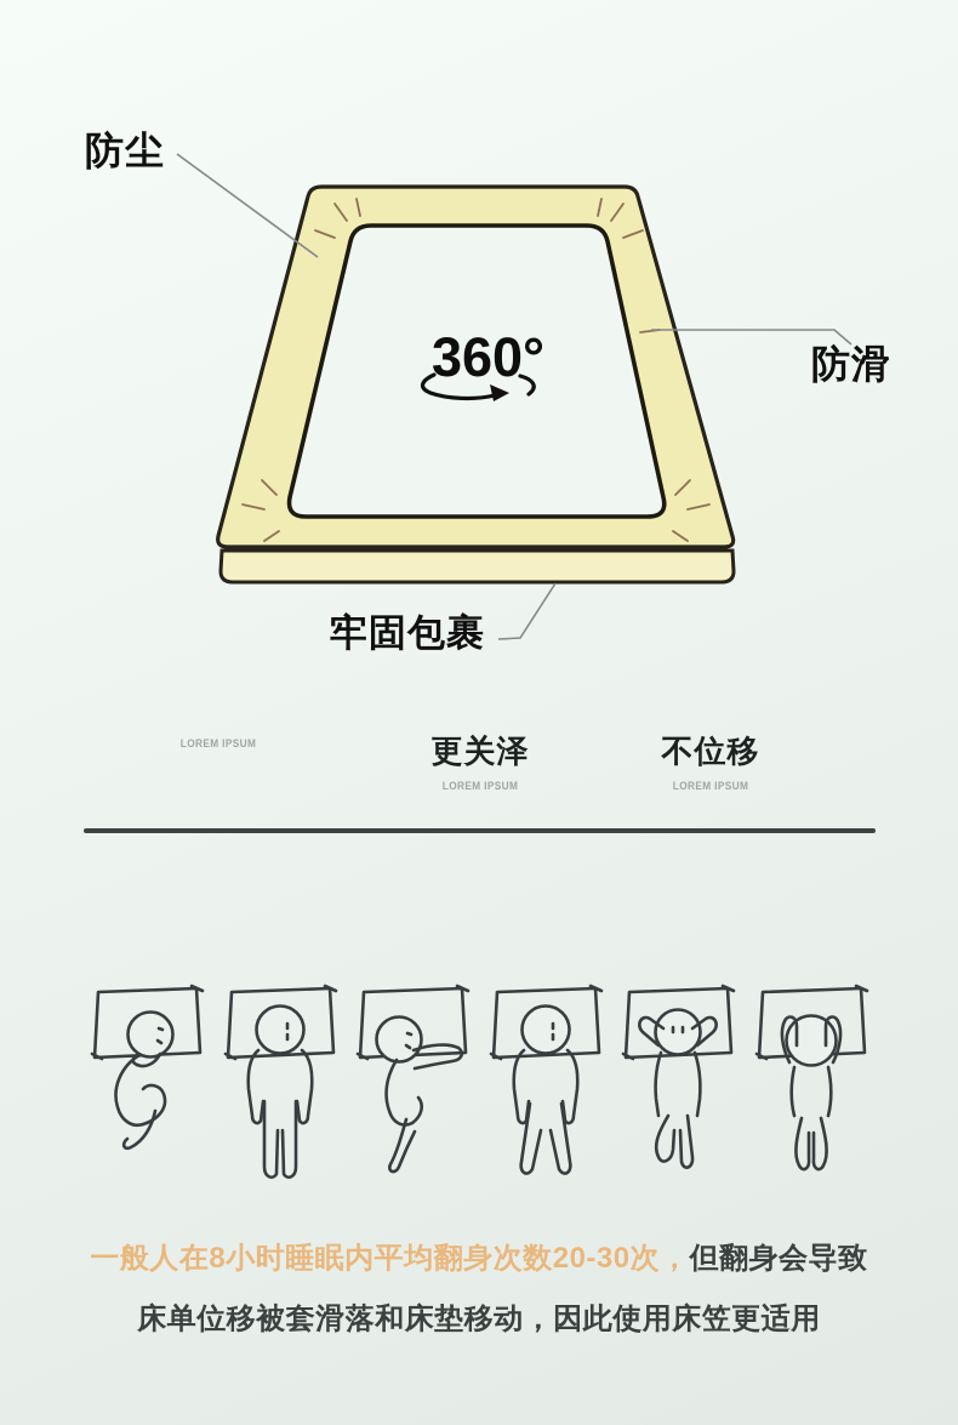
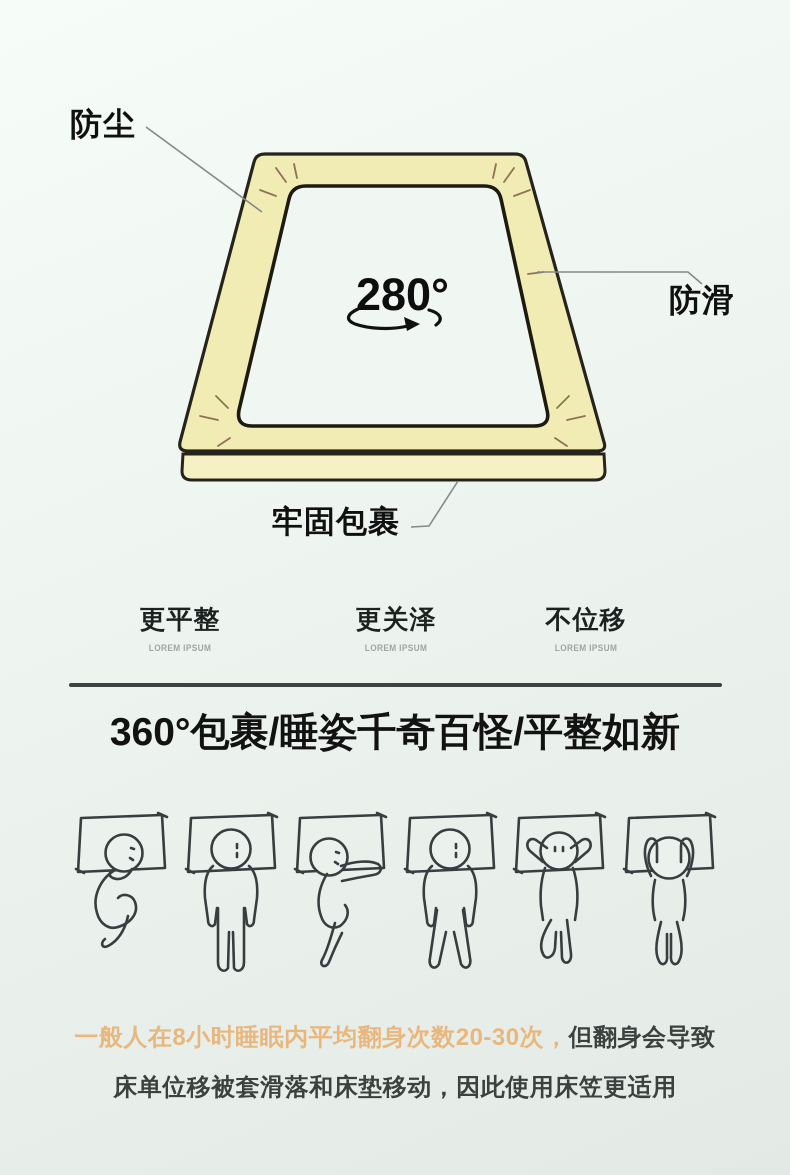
  防尘
  防滑
  牢固包裹
- 360°
+ 280°
+ 更平整
  LOREM IPSUM
  更关泽
  LOREM IPSUM
  不位移
  LOREM IPSUM
+ 360°包裹/睡姿千奇百怪/平整如新
  一般人在8小时睡眠内平均翻身次数20-30次，但翻身会导致
  床单位移被套滑落和床垫移动，因此使用床笠更适用
